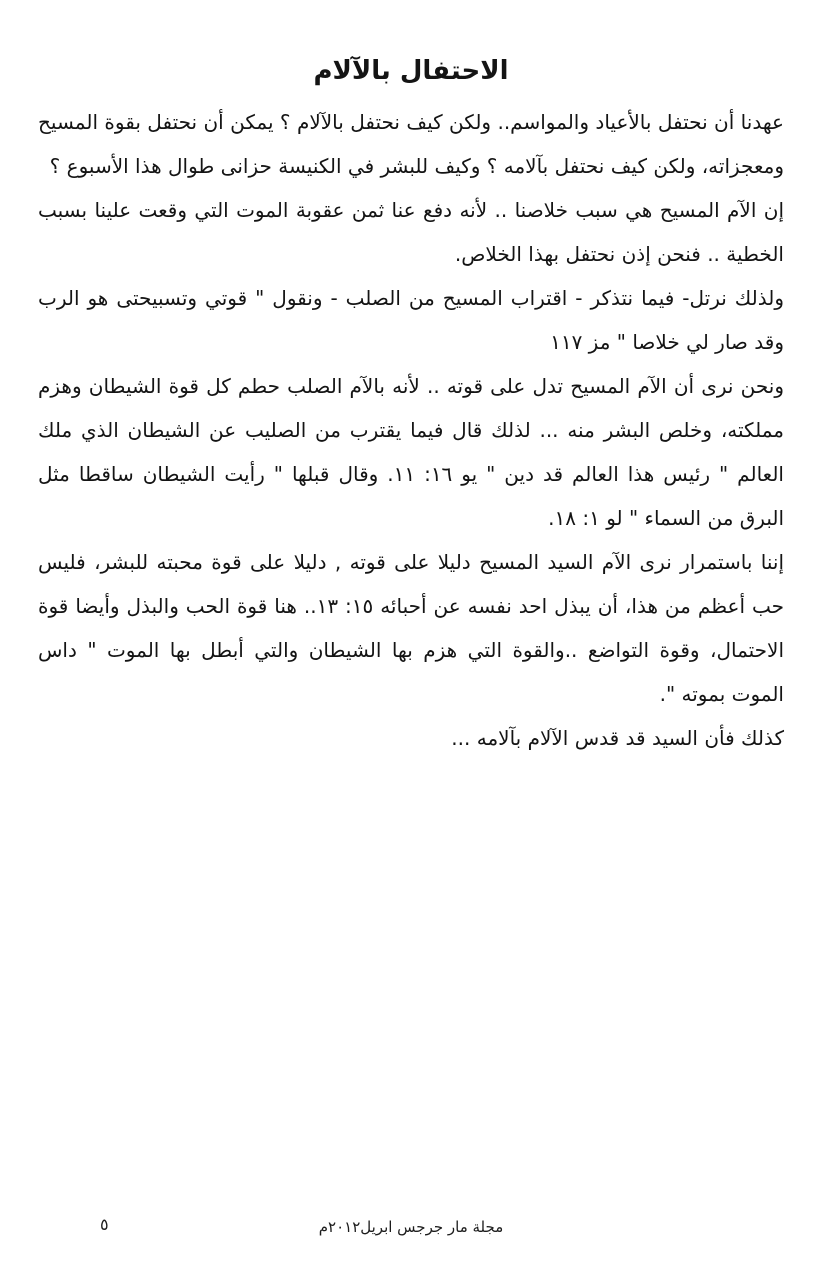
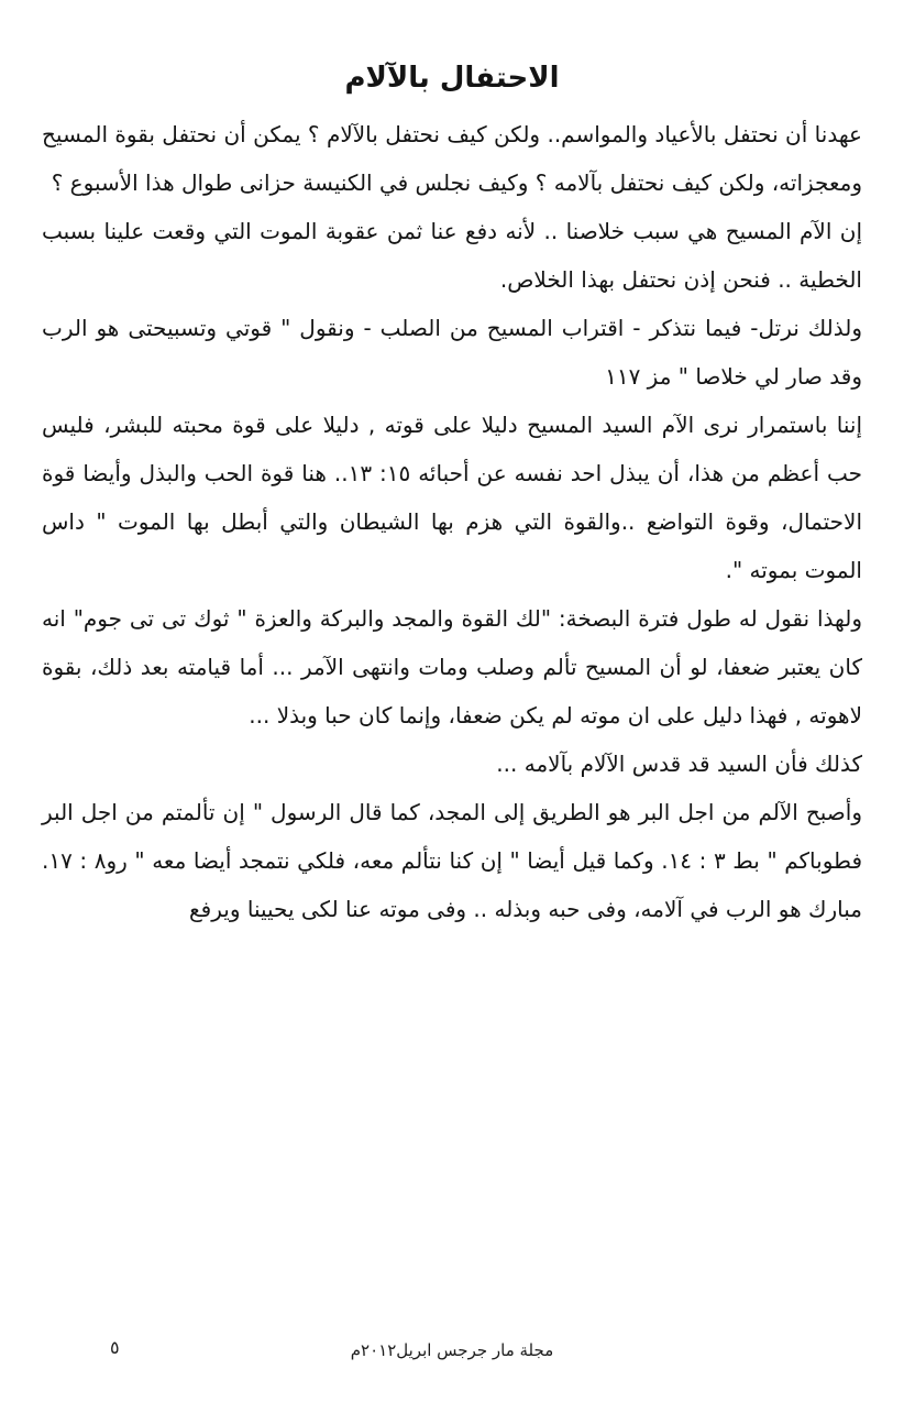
  الاحتفال بالآلام
- عهدنا أن نحتفل بالأعياد والمواسم.. ولكن كيف نحتفل بالآلام ؟ يمكن أن نحتفل بقوة المسيح ومعجزاته، ولكن كيف نحتفل بآلامه ؟ وكيف للبشر في الكنيسة حزانى طوال هذا الأسبوع ؟
+ عهدنا أن نحتفل بالأعياد والمواسم.. ولكن كيف نحتفل بالآلام ؟ يمكن أن نحتفل بقوة المسيح ومعجزاته، ولكن كيف نحتفل بآلامه ؟ وكيف نجلس في الكنيسة حزانى طوال هذا الأسبوع ؟
  إن الآم المسيح هي سبب خلاصنا .. لأنه دفع عنا ثمن عقوبة الموت التي وقعت علينا بسبب الخطية .. فنحن إذن نحتفل بهذا الخلاص.
  ولذلك نرتل- فيما نتذكر - اقتراب المسيح من الصلب - ونقول " قوتي وتسبيحتى هو الرب وقد صار لي خلاصا " مز ١١٧
- ونحن نرى أن الآم المسيح تدل على قوته .. لأنه بالآم الصلب حطم كل قوة الشيطان وهزم مملكته، وخلص البشر منه ... لذلك قال فيما يقترب من الصليب عن الشيطان الذي ملك العالم " رئيس هذا العالم قد دين " يو ١٦: ١١. وقال قبلها " رأيت الشيطان ساقطا مثل البرق من السماء " لو ١: ١٨.
  إننا باستمرار نرى الآم السيد المسيح دليلا على قوته , دليلا على قوة محبته للبشر، فليس حب أعظم من هذا، أن يبذل احد نفسه عن أحبائه ١٥: ١٣.. هنا قوة الحب والبذل وأيضا قوة الاحتمال، وقوة التواضع ..والقوة التي هزم بها الشيطان والتي أبطل بها الموت " داس الموت بموته ".
+ ولهذا نقول له طول فترة البصخة: "لك القوة والمجد والبركة والعزة " ثوك تى تى جوم" انه كان يعتبر ضعفا، لو أن المسيح تألم وصلب ومات وانتهى الآمر ... أما قيامته بعد ذلك، بقوة لاهوته , فهذا دليل على ان موته لم يكن ضعفا، وإنما كان حبا وبذلا ...
  كذلك فأن السيد قد قدس الآلام بآلامه ...
+ وأصبح الآلم من اجل البر هو الطريق إلى المجد، كما قال الرسول " إن تألمتم من اجل البر فطوباكم " بط ٣ : ١٤. وكما قيل أيضا " إن كنا نتألم معه، فلكي نتمجد أيضا معه " رو٨ : ١٧. مبارك هو الرب في آلامه، وفى حبه وبذله .. وفى موته عنا لكى يحيينا ويرفع
  مجلة مار جرجس ابريل٢٠١٢م
  ٥
